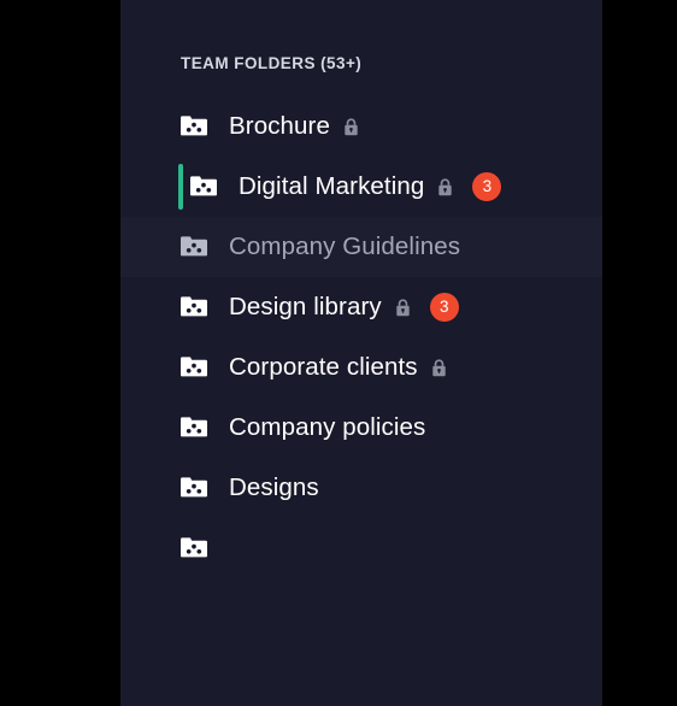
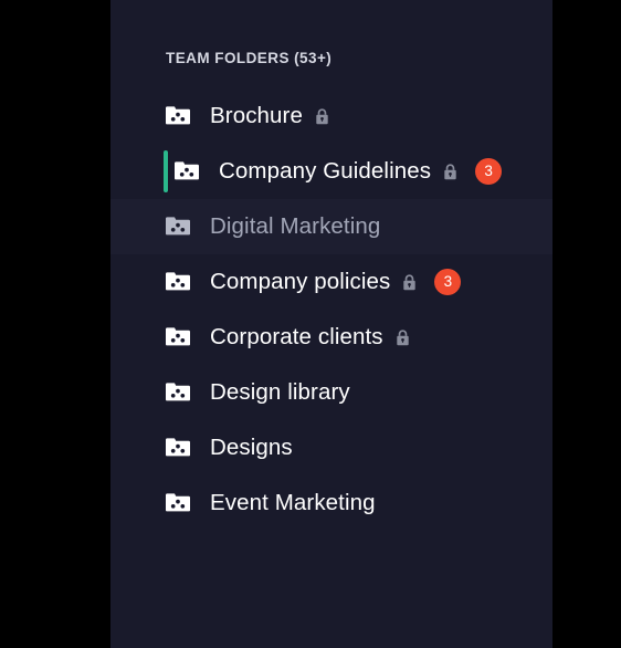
  TEAM FOLDERS (53+)
  Brochure
- Digital Marketing
+ Company Guidelines
  3
- Company Guidelines
+ Digital Marketing
- Design library
+ Company policies
  3
  Corporate clients
- Company policies
+ Design library
  Designs
+ Event Marketing
